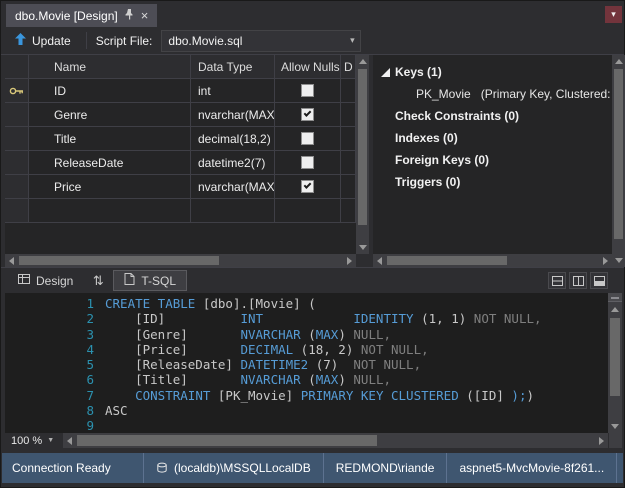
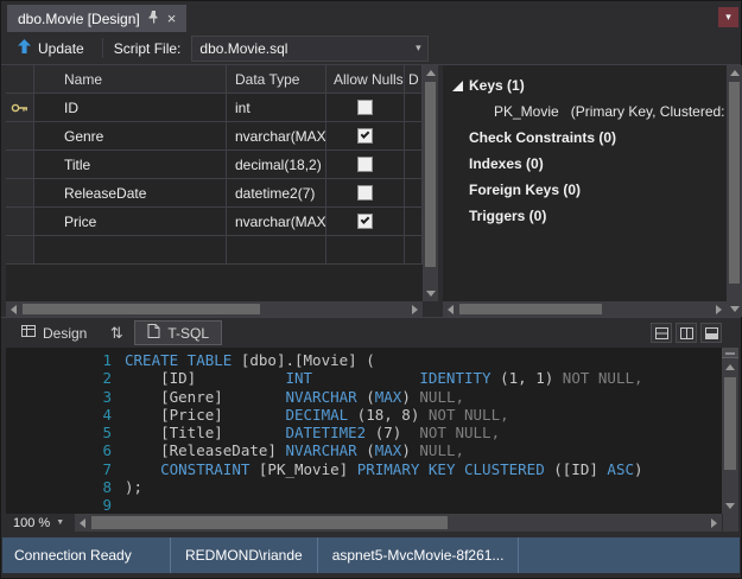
  dbo.Movie [Design]
  ×
  ▾
  Update
  Script File:
  dbo.Movie.sql
  ▾
  Name
  Data Type
  Allow Nulls
  D
  ID
  int
  Genre
  nvarchar(MAX
  Title
  decimal(18,2)
  ReleaseDate
  datetime2(7)
  Price
  nvarchar(MAX
  Keys (1)
  PK_Movie (Primary Key, Clustered:
  Check Constraints (0)
  Indexes (0)
  Foreign Keys (0)
  Triggers (0)
  Design
  ⇅
  T-SQL
  1
  CREATE TABLE [dbo].[Movie] (
  2
  [ID] INT IDENTITY (1, 1) NOT NULL,
  3
  [Genre] NVARCHAR (MAX) NULL,
  4
- [Price] DECIMAL (18, 2) NOT NULL,
+ [Price] DECIMAL (18, 8) NOT NULL,
  5
- [ReleaseDate] DATETIME2 (7) NOT NULL,
+ [Title] DATETIME2 (7) NOT NULL,
  6
- [Title] NVARCHAR (MAX) NULL,
+ [ReleaseDate] NVARCHAR (MAX) NULL,
  7
- CONSTRAINT [PK_Movie] PRIMARY KEY CLUSTERED ([ID] );)
+ CONSTRAINT [PK_Movie] PRIMARY KEY CLUSTERED ([ID] ASC)
  8
- ASC
+ );
  9
  100 %
  Connection Ready
- (localdb)\MSSQLLocalDB
  REDMOND\riande
  aspnet5-MvcMovie-8f261...
